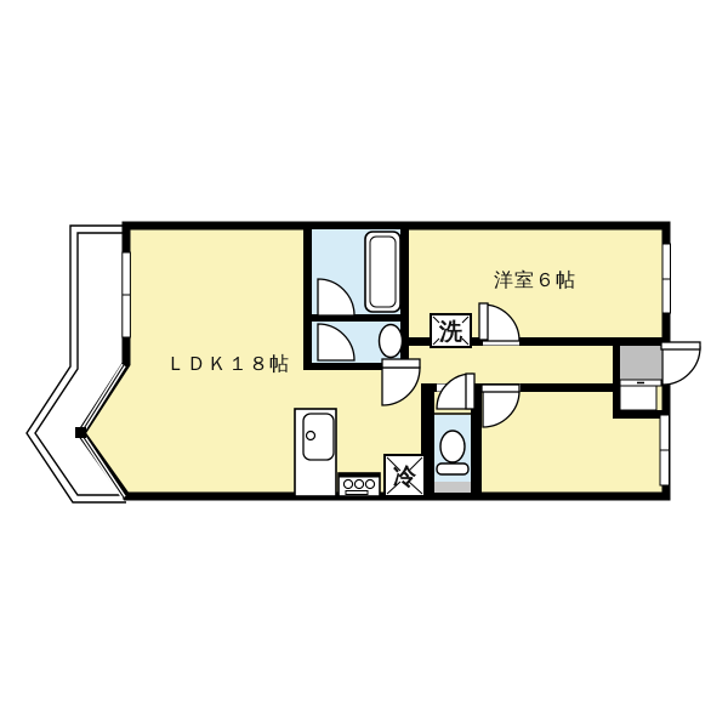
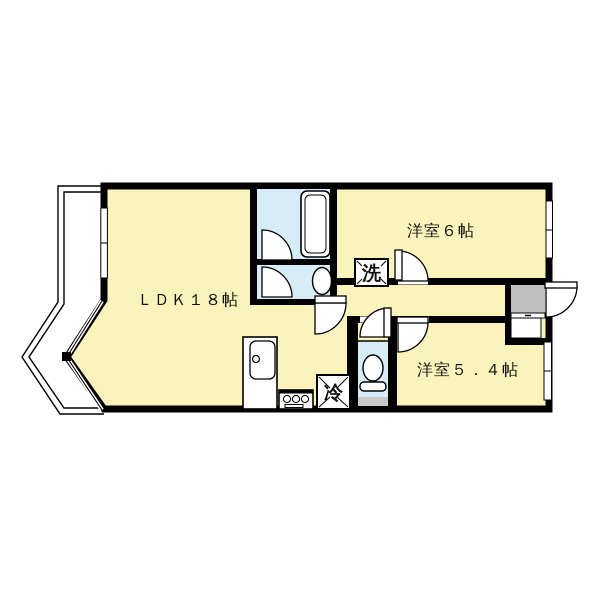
  冷
  洗
  ＬＤＫ１８帖
  洋室６帖
+ 洋室５．４帖
